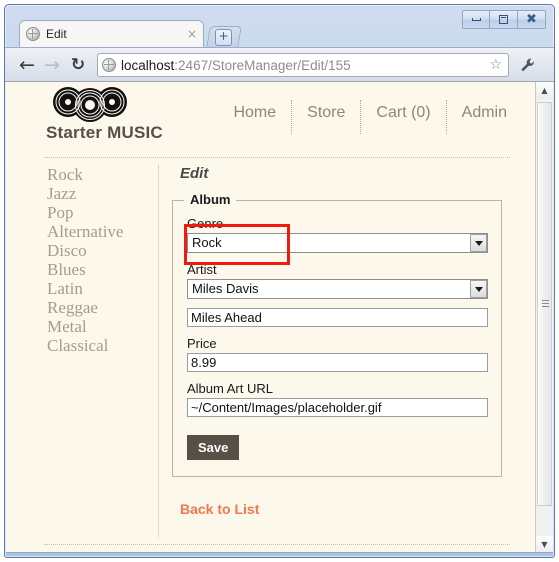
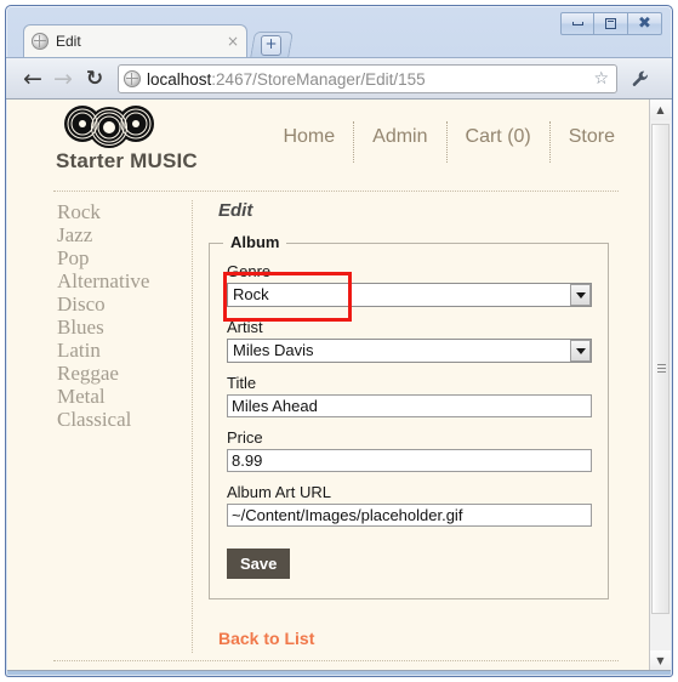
  ✖
  Edit
  ×
  +
  ←
  →
  ↻
  localhost:2467/StoreManager/Edit/155
  ☆
  Starter MUSIC
  Home
- Store
+ Admin
  Cart (0)
- Admin
+ Store
  Rock
  Jazz
  Pop
  Alternative
  Disco
  Blues
  Latin
  Reggae
  Metal
  Classical
  Edit
  Album
  Genre
  Rock
  Artist
  Miles Davis
+ Title
  Miles Ahead
  Price
  8.99
  Album Art URL
  ~/Content/Images/placeholder.gif
  Save
  Back to List
  ▲
  ▼
